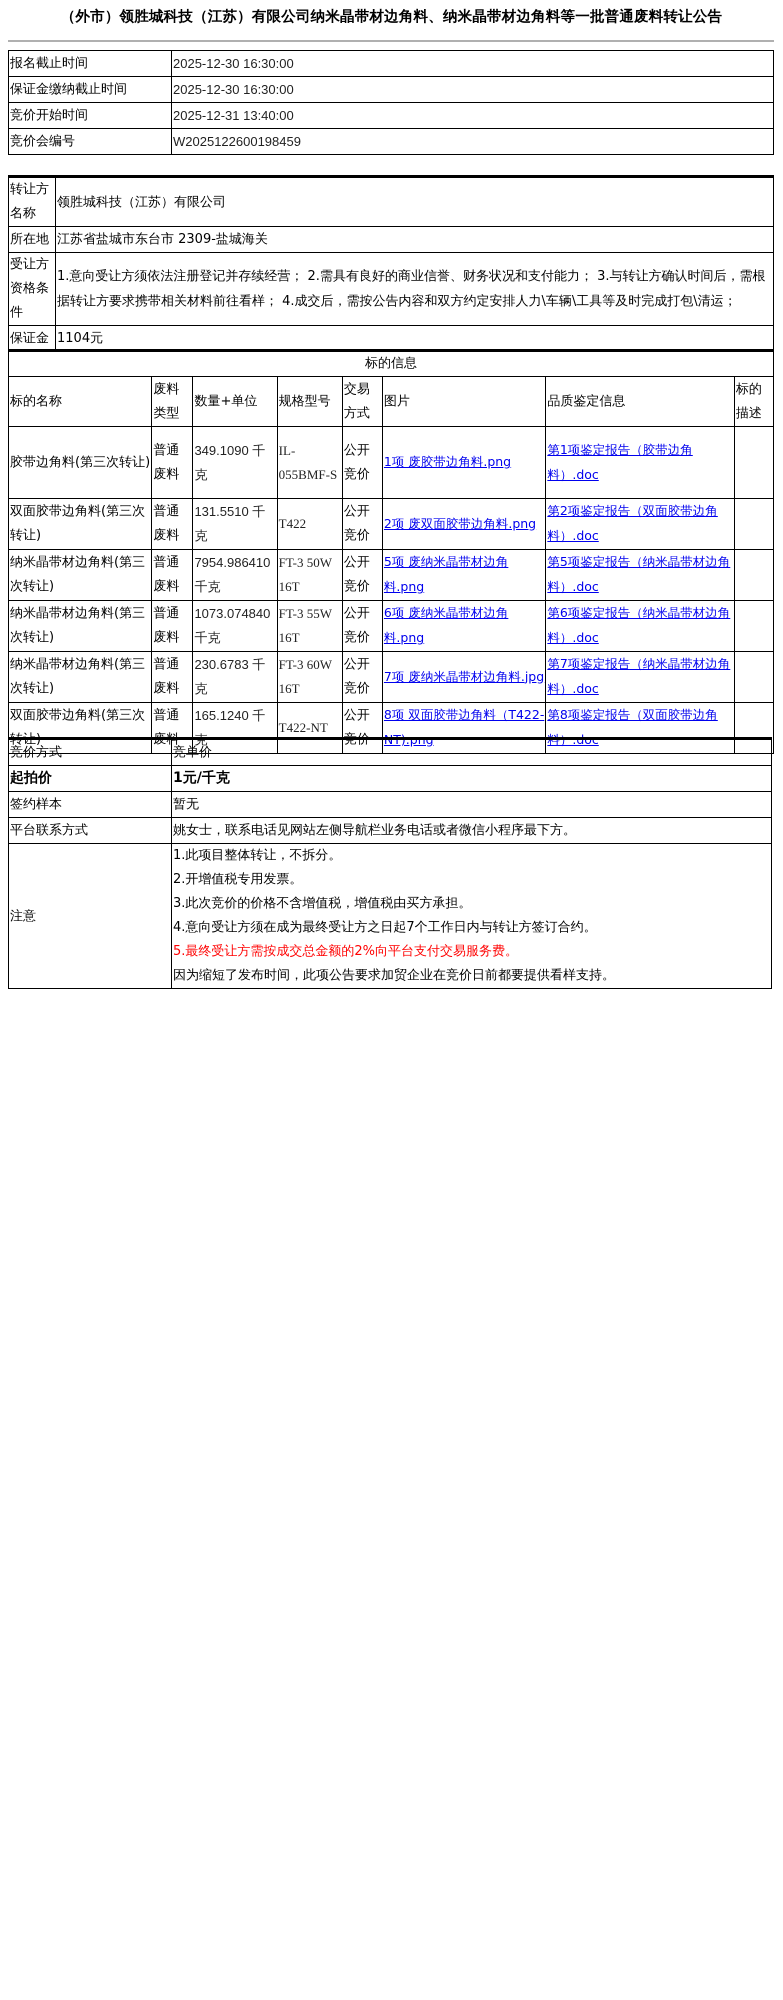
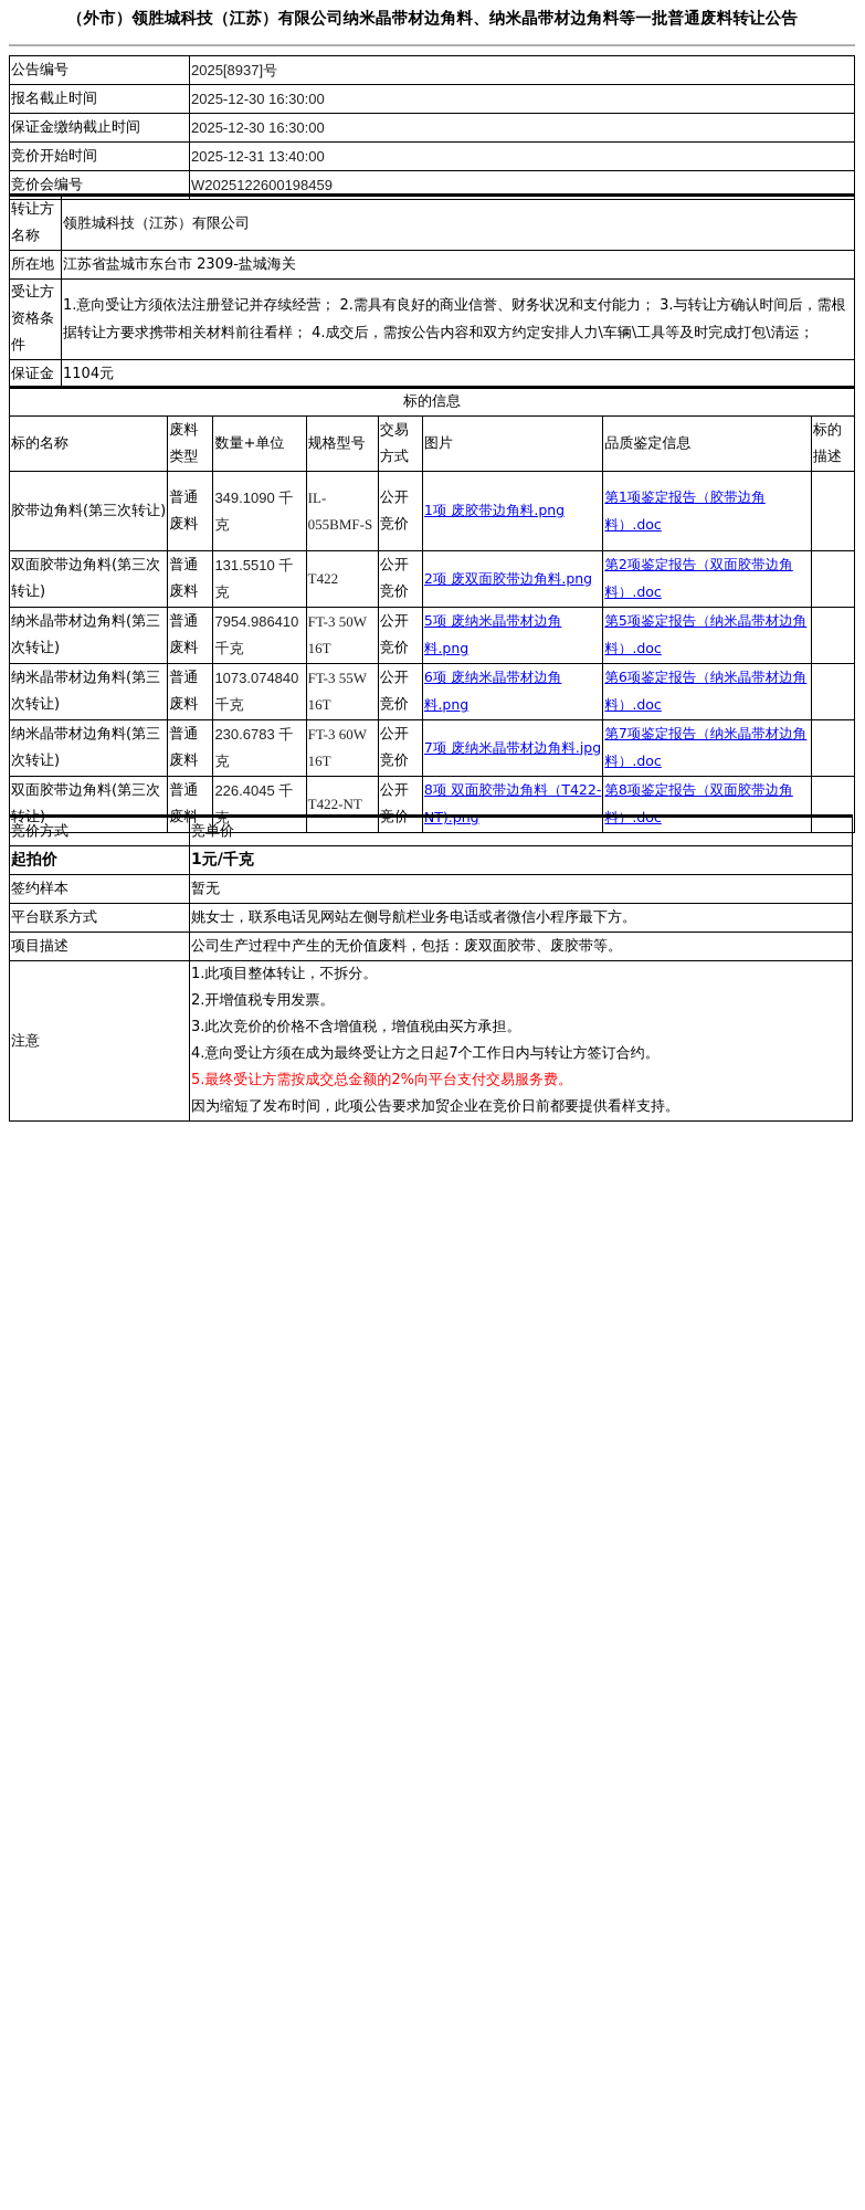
  （外市）领胜城科技（江苏）有限公司纳米晶带材边角料、纳米晶带材边角料等一批普通废料转让公告
+ 公告编号	2025[8937]号
  报名截止时间	2025-12-30 16:30:00
  保证金缴纳截止时间	2025-12-30 16:30:00
  竞价开始时间	2025-12-31 13:40:00
  竞价会编号	W2025122600198459
  转让方名称	领胜城科技（江苏）有限公司
  所在地	江苏省盐城市东台市 2309-盐城海关
  受让方资格条件	1.意向受让方须依法注册登记并存续经营； 2.需具有良好的商业信誉、财务状况和支付能力； 3.与转让方确认时间后，需根据转让方要求携带相关材料前往看样； 4.成交后，需按公告内容和双方约定安排人力\车辆\工具等及时完成打包\清运；
  保证金	1104元
  标的信息
  标的名称	废料类型	数量+单位	规格型号	交易方式	图片	品质鉴定信息	标的描述
  胶带边角料(第三次转让)	普通废料	349.1090 千克	IL-055BMF-S	公开竞价	1项 废胶带边角料.png	第1项鉴定报告（胶带边角料）.doc
  双面胶带边角料(第三次转让)	普通废料	131.5510 千克	T422	公开竞价	2项 废双面胶带边角料.png	第2项鉴定报告（双面胶带边角料）.doc
  纳米晶带材边角料(第三次转让)	普通废料	7954.986410千克	FT-3 50W 16T	公开竞价	5项 废纳米晶带材边角料.png	第5项鉴定报告（纳米晶带材边角料）.doc
  纳米晶带材边角料(第三次转让)	普通废料	1073.074840千克	FT-3 55W 16T	公开竞价	6项 废纳米晶带材边角料.png	第6项鉴定报告（纳米晶带材边角料）.doc
  纳米晶带材边角料(第三次转让)	普通废料	230.6783 千克	FT-3 60W 16T	公开竞价	7项 废纳米晶带材边角料.jpg	第7项鉴定报告（纳米晶带材边角料）.doc
- 双面胶带边角料(第三次转让)	普通废料	165.1240 千克	T422-NT	公开竞价	8项 双面胶带边角料（T422-NT).png	第8项鉴定报告（双面胶带边角料）.doc
+ 双面胶带边角料(第三次转让)	普通废料	226.4045 千克	T422-NT	公开竞价	8项 双面胶带边角料（T422-NT).png	第8项鉴定报告（双面胶带边角料）.doc
  竞价方式	竞单价
  起拍价	1元/千克
  签约样本	暂无
  平台联系方式	姚女士，联系电话见网站左侧导航栏业务电话或者微信小程序最下方。
+ 项目描述	公司生产过程中产生的无价值废料，包括：废双面胶带、废胶带等。
  注意	1.此项目整体转让，不拆分。 2.开增值税专用发票。 3.此次竞价的价格不含增值税，增值税由买方承担。 4.意向受让方须在成为最终受让方之日起7个工作日内与转让方签订合约。 5.最终受让方需按成交总金额的2%向平台支付交易服务费。 因为缩短了发布时间，此项公告要求加贸企业在竞价日前都要提供看样支持。
